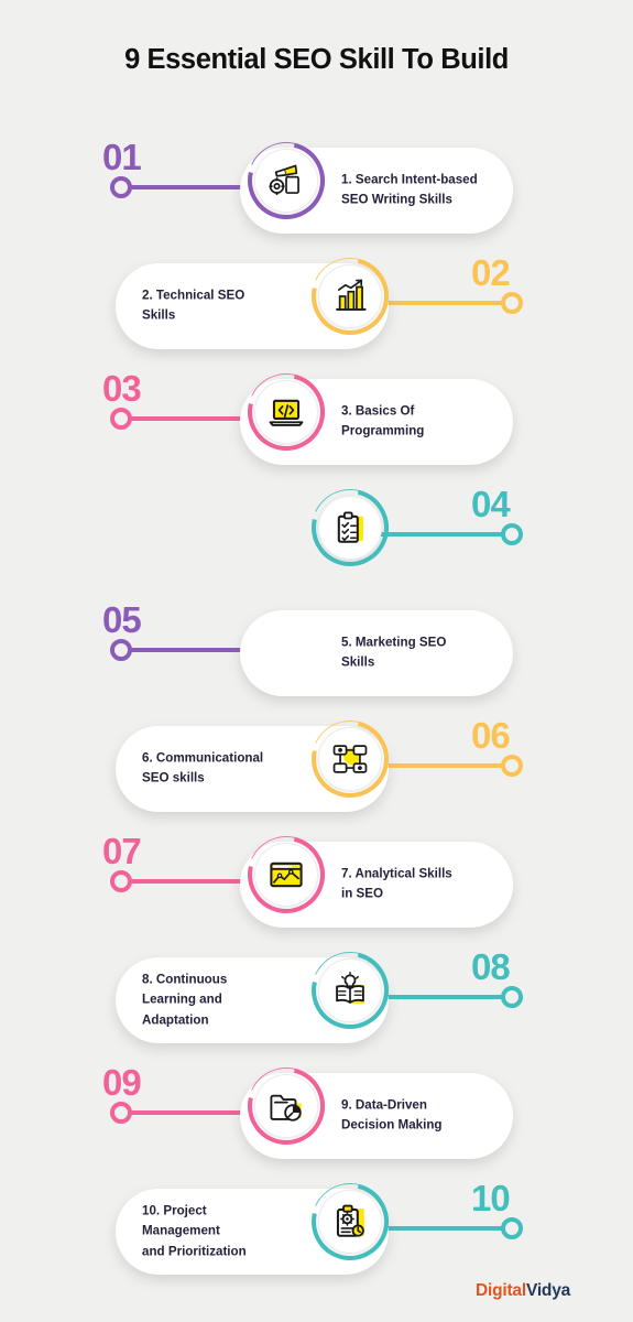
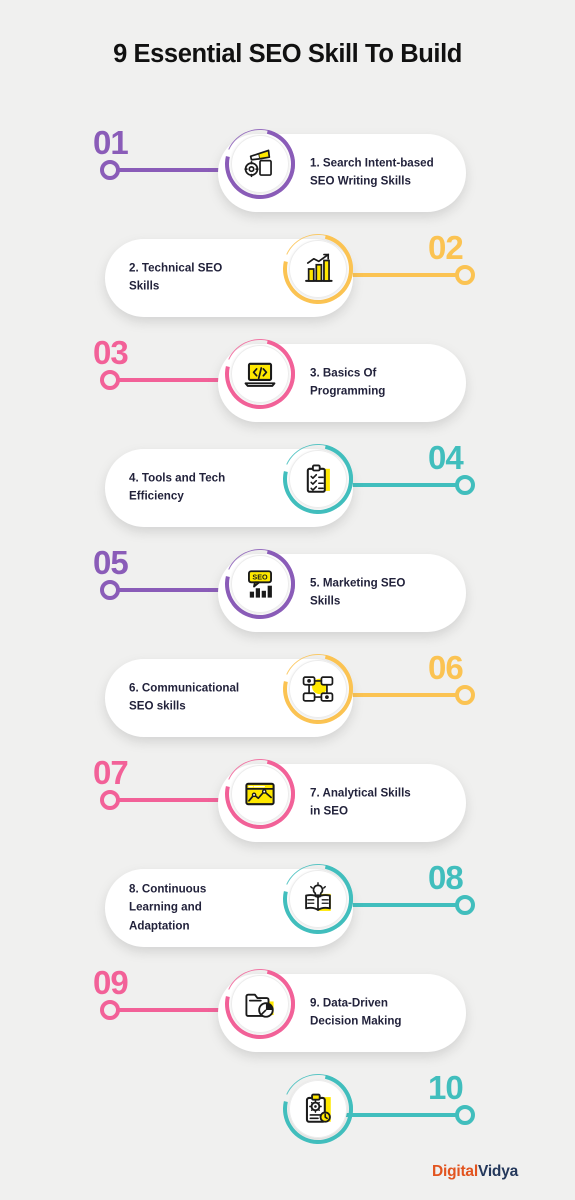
  9 Essential SEO Skill To Build
  01
  1. Search Intent-based
  SEO Writing Skills
  02
  2. Technical SEO
  Skills
  03
  3. Basics Of
  Programming
  04
+ 4. Tools and Tech
+ Efficiency
  05
  5. Marketing SEO
  Skills
+ SEO
  06
  6. Communicational
  SEO skills
  07
  7. Analytical Skills
  in SEO
  08
  8. Continuous
  Learning and
  Adaptation
  09
  9. Data-Driven
  Decision Making
  10
- 10. Project
- Management
- and Prioritization
  DigitalVidya
